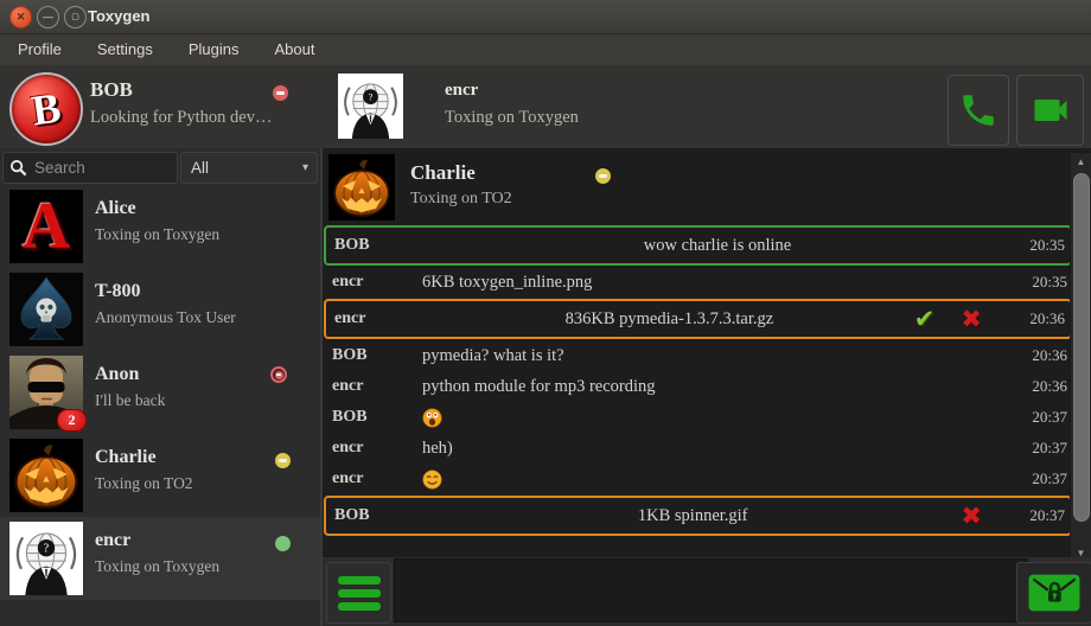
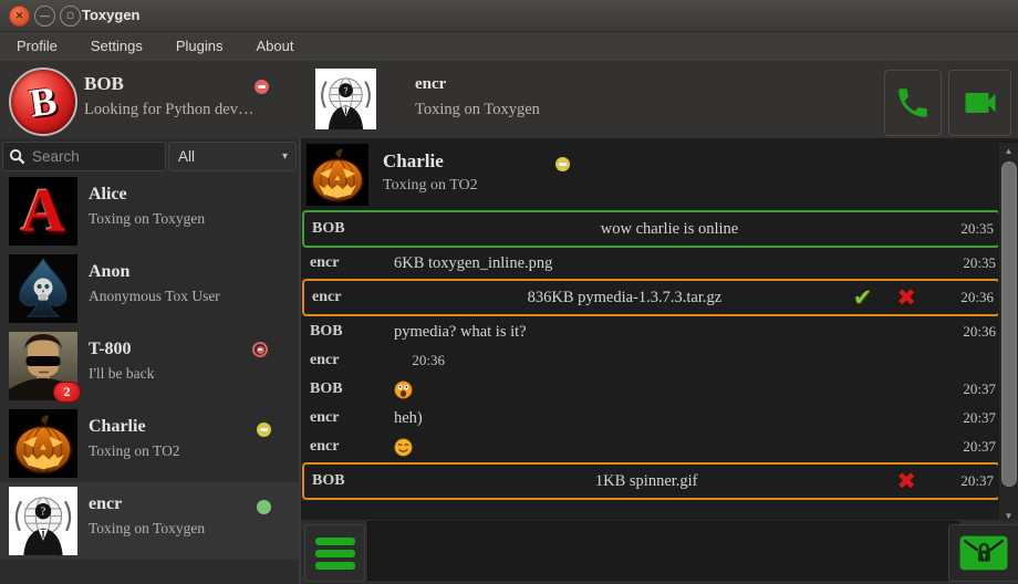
  ✕
  —
  Toxygen
  Profile
  Settings
  Plugins
  About
  BOB
  Looking for Python dev…
  ?
  encr
  Toxing on Toxygen
  Search
  All
  ▾
  A
  Alice
  Toxing on Toxygen
- T-800
+ Anon
  Anonymous Tox User
- Anon
+ T-800
  I'll be back
  2
  Charlie
  Toxing on TO2
  ?
  encr
  Toxing on Toxygen
  Charlie
  Toxing on TO2
  BOB
  wow charlie is online
  20:35
  encr
  6KB toxygen_inline.png
  20:35
  encr
  836KB pymedia-1.3.7.3.tar.gz
  ✔
  ✖
  20:36
  BOB
  pymedia? what is it?
  20:36
  encr
- python module for mp3 recording
  20:36
  BOB
  20:37
  encr
  heh)
  20:37
  encr
  20:37
  BOB
  1KB spinner.gif
  ✖
  20:37
  ▲
  ▼
